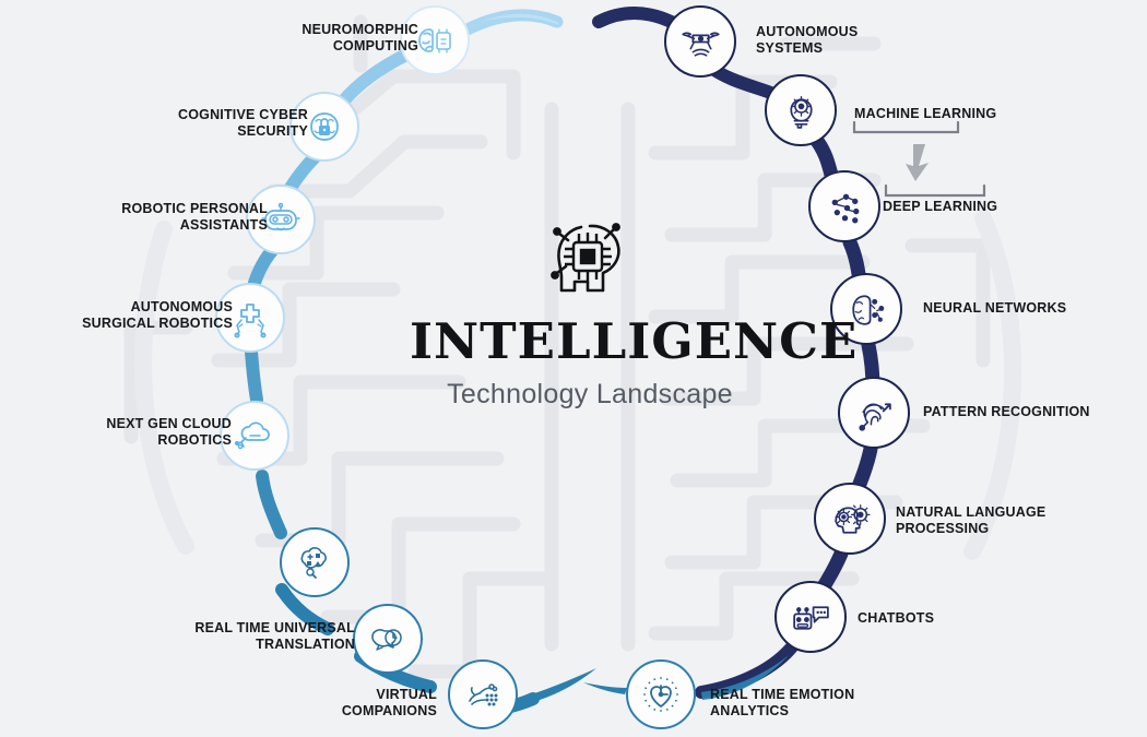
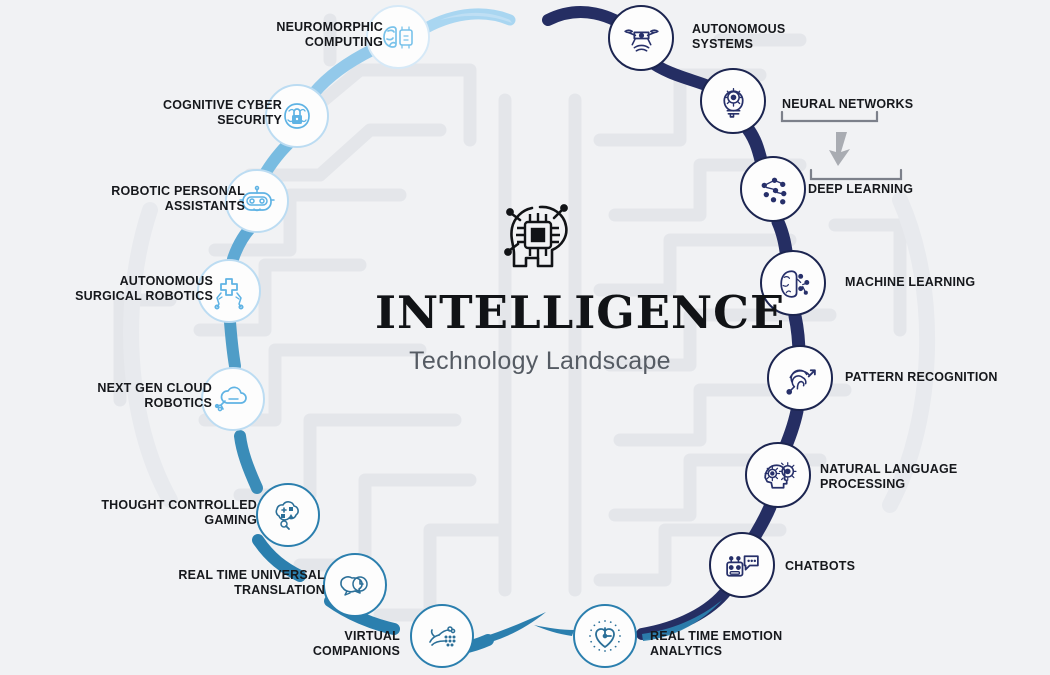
  NEUROMORPHIC
  COMPUTING
  COGNITIVE CYBER
  SECURITY
  ROBOTIC PERSONAL
  ASSISTANTS
  AUTONOMOUS
  SURGICAL ROBOTICS
  NEXT GEN CLOUD
  ROBOTICS
+ THOUGHT CONTROLLED
+ GAMING
  REAL TIME UNIVERSAL
  TRANSLATION
  VIRTUAL
  COMPANIONS
  REAL TIME EMOTION
  ANALYTICS
  CHATBOTS
  NATURAL LANGUAGE
  PROCESSING
  PATTERN RECOGNITION
- NEURAL NETWORKS
+ MACHINE LEARNING
  DEEP LEARNING
- MACHINE LEARNING
+ NEURAL NETWORKS
  AUTONOMOUS
  SYSTEMS
  INTELLIGENCE
  Technology Landscape
